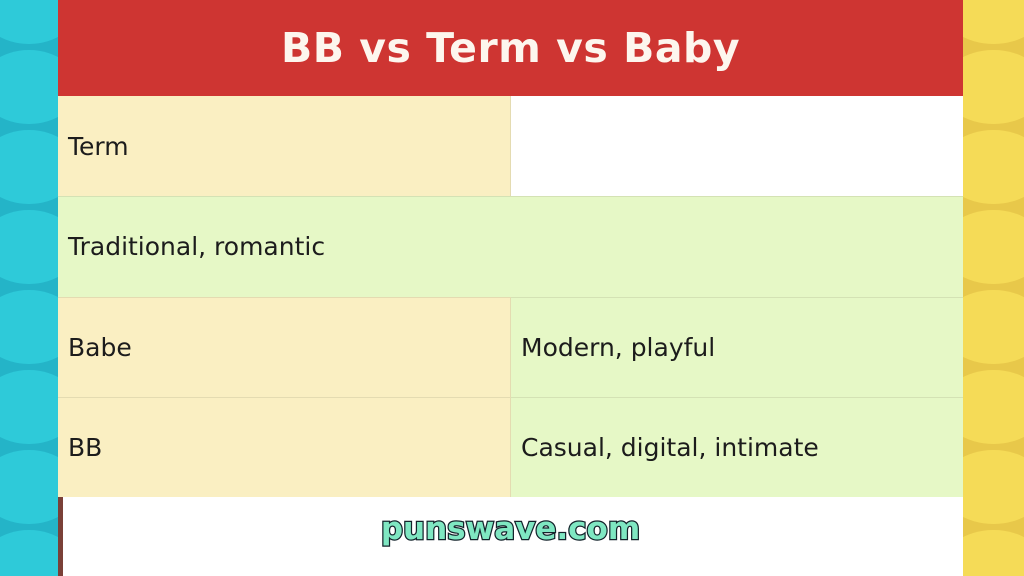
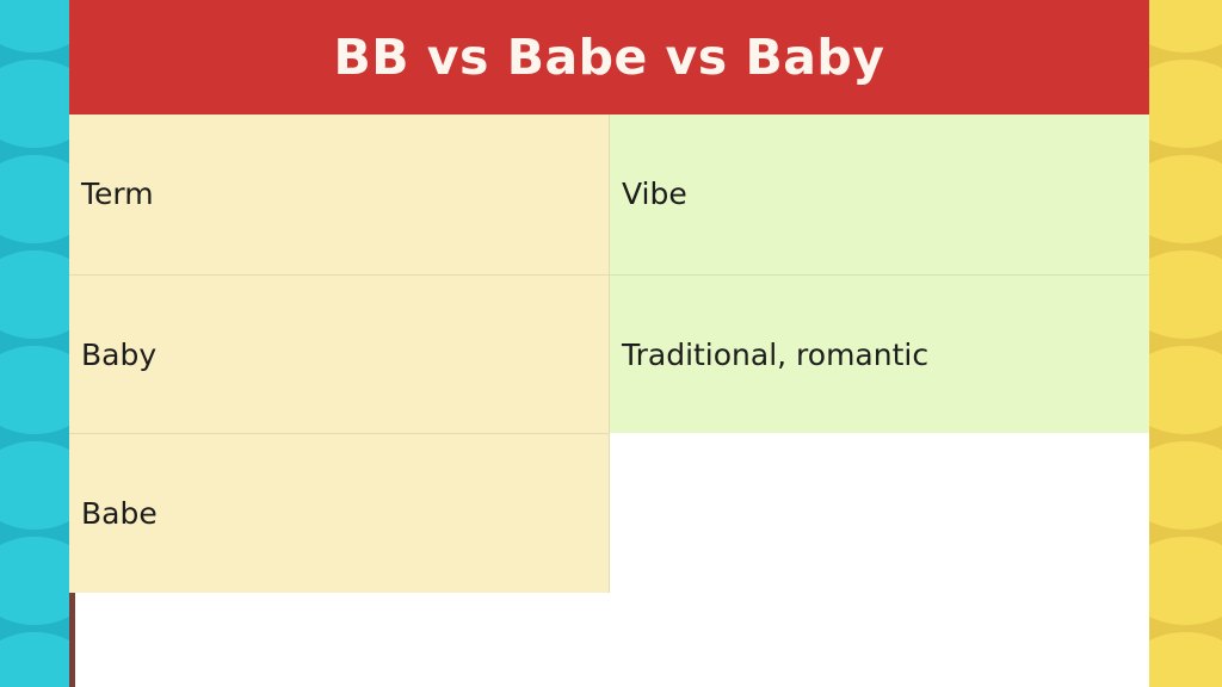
- BB vs Term vs Baby
+ BB vs Babe vs Baby
  Term
+ Vibe
+ Baby
  Traditional, romantic
  Babe
- Modern, playful
- BB
- Casual, digital, intimate
- punswave.com
